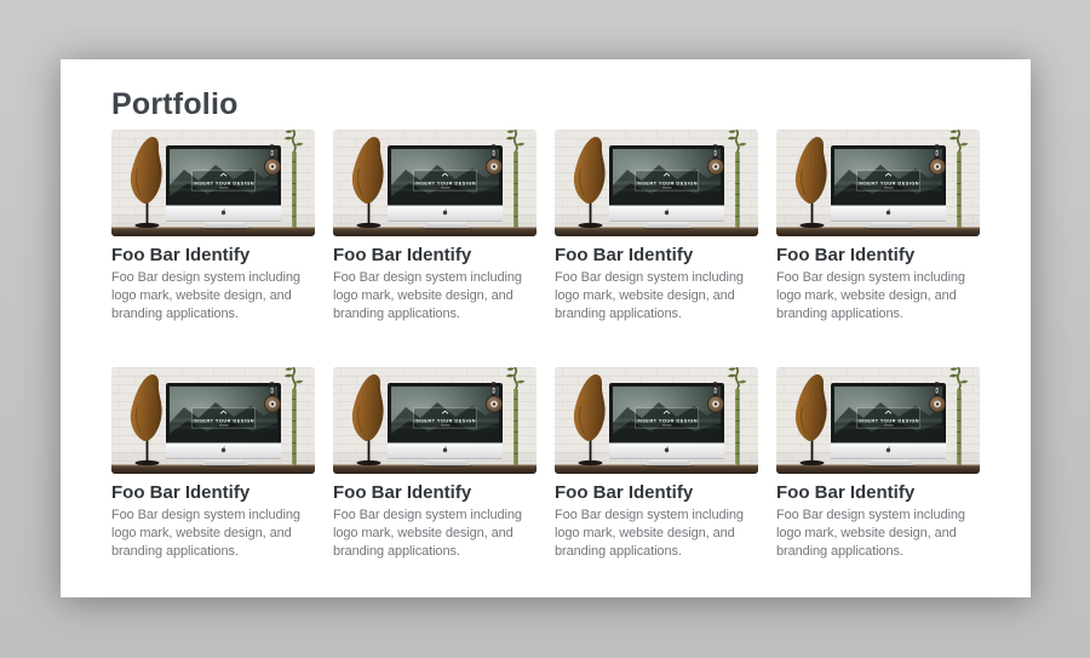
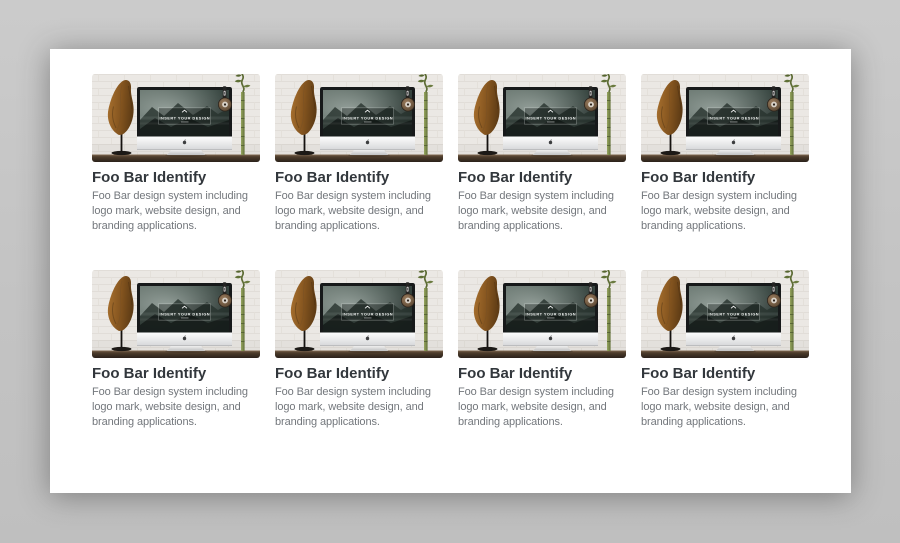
- Portfolio
  Foo Bar Identify
  Foo Bar design system including logo mark, website design, and branding applications.
  Foo Bar Identify
  Foo Bar design system including logo mark, website design, and branding applications.
  Foo Bar Identify
  Foo Bar design system including logo mark, website design, and branding applications.
  Foo Bar Identify
  Foo Bar design system including logo mark, website design, and branding applications.
  Foo Bar Identify
  Foo Bar design system including logo mark, website design, and branding applications.
  Foo Bar Identify
  Foo Bar design system including logo mark, website design, and branding applications.
  Foo Bar Identify
  Foo Bar design system including logo mark, website design, and branding applications.
  Foo Bar Identify
  Foo Bar design system including logo mark, website design, and branding applications.
